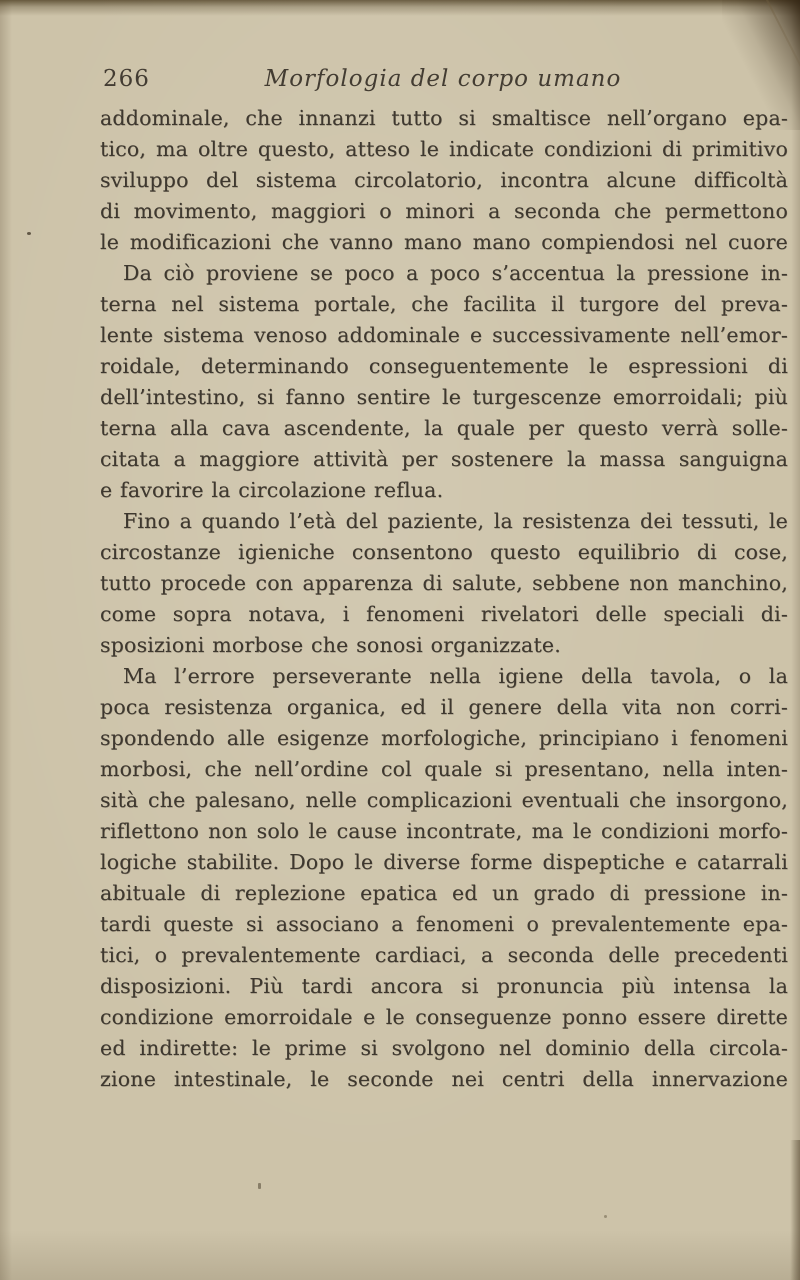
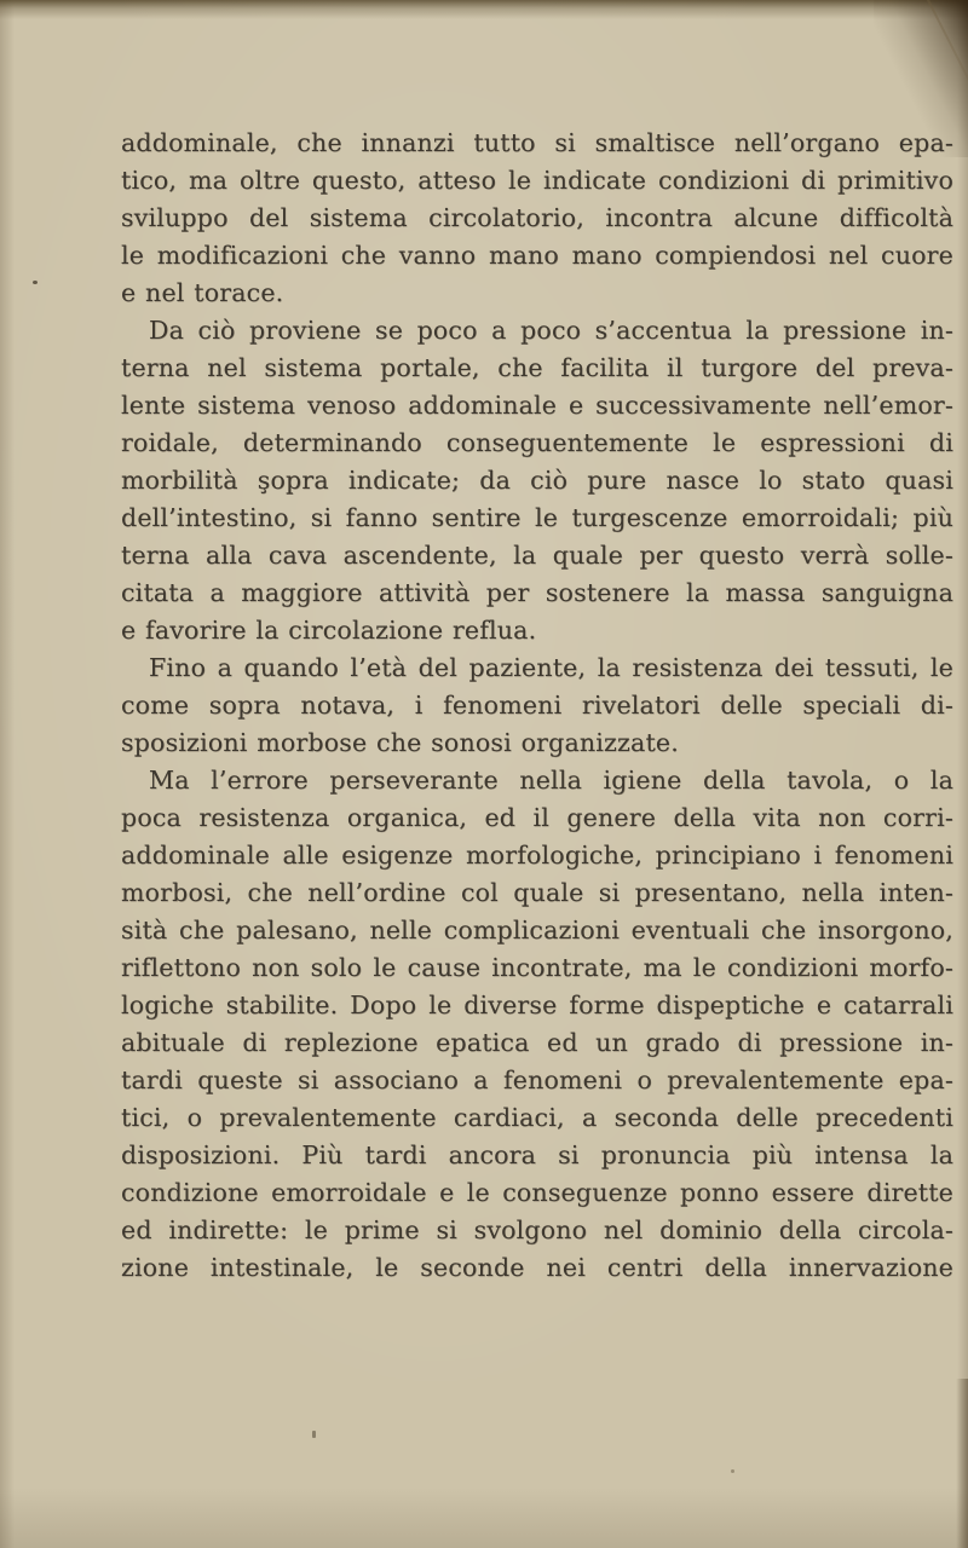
- 266
- Morfologia del corpo umano
  addominale, che innanzi tutto si smaltisce nell’organo
  tico, ma oltre questo, atteso le indicate condizioni di primitivo
  sviluppo del sistema circolatorio, incontra alcune difficoltà
- di movimento, maggiori o minori a seconda che permettono
  le modificazioni che vanno mano mano compiendosi nel cuore
+ e nel torace.
  Da ciò proviene se poco a poco s’accentua la pressione in-
  terna nel sistema portale, che facilita il turgore del preva-
  lente sistema venoso addominale e successivamente nell’emor-
  roidale, determinando conseguentemente le espressioni di
+ morbilità şopra indicate; da ciò pure nasce lo stato quasi
  dell’intestino, si fanno sentire le turgescenze emorroidali; più
  terna alla cava ascendente, la quale per questo verrà solle-
  citata a maggiore attività per sostenere la massa sanguigna
  e favorire la circolazione reflua.
  Fino a quando l’età del paziente, la resistenza dei tessuti, le
- circostanze igieniche consentono questo equilibrio di cose,
- tutto procede con apparenza di salute, sebbene non manchino,
  come sopra notava, i fenomeni rivelatori delle speciali di-
  sposizioni morbose che sonosi organizzate.
  Ma l’errore perseverante nella igiene della tavola, o la
  poca resistenza organica, ed il genere della vita non corri-
- spondendo alle esigenze morfologiche, principiano i fenomeni
+ addominale alle esigenze morfologiche, principiano i fenomeni
  morbosi, che nell’ordine col quale si presentano, nella inten-
  sità che palesano, nelle complicazioni eventuali che insorgono,
  riflettono non solo le cause incontrate, ma le condizioni morfo-
  logiche stabilite. Dopo le diverse forme dispeptiche e catarrali
  abituale di replezione epatica ed un grado di pressione in-
  tardi queste si associano a fenomeni o prevalentemente epa-
  tici, o prevalentemente cardiaci, a seconda delle precedenti
  disposizioni. Più tardi ancora si pronuncia più intensa la
  condizione emorroidale e le conseguenze ponno essere dirette
  ed indirette: le prime si svolgono nel dominio della circola-
  zione intestinale, le seconde nei centri della innervazione
